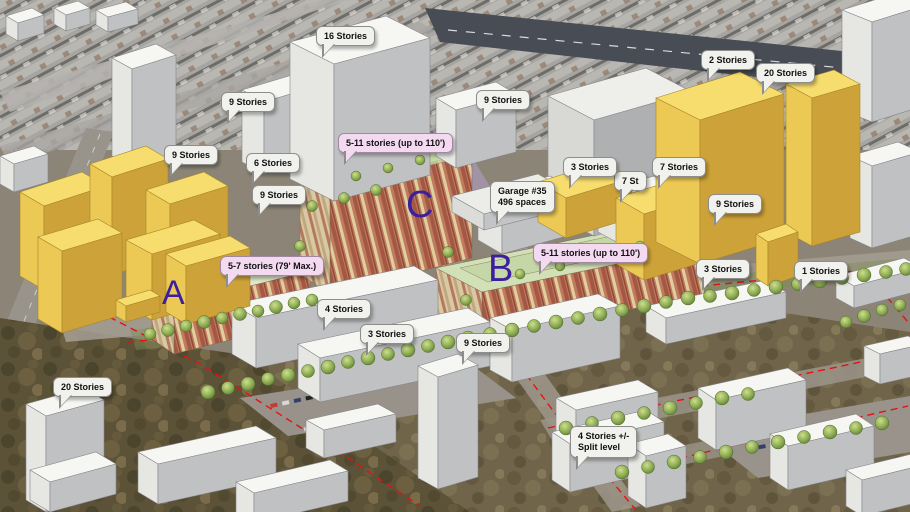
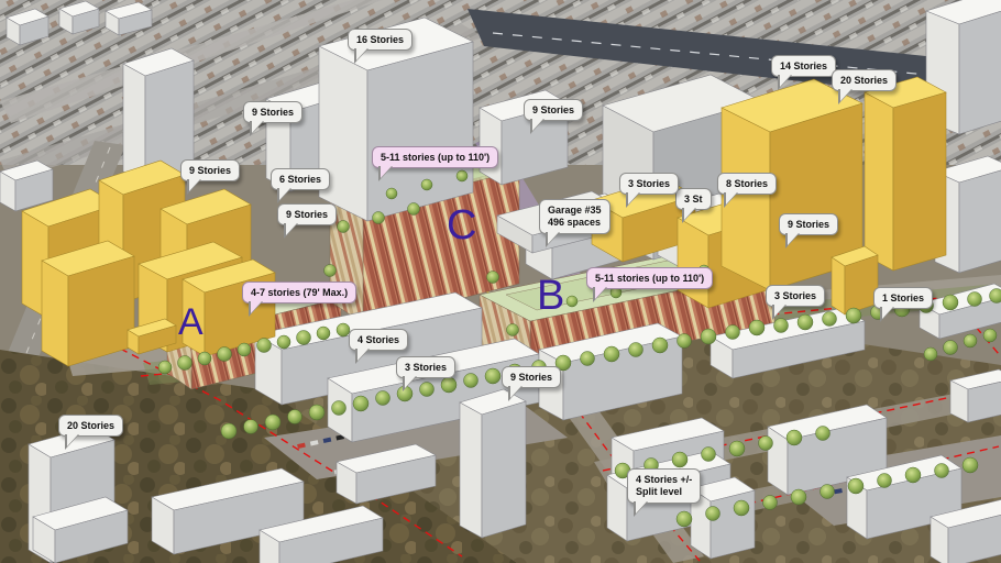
  16 Stories
  9 Stories
  9 Stories
  6 Stories
  9 Stories
  5-11 stories (up to 110')
  9 Stories
- 2 Stories
+ 14 Stories
  20 Stories
  3 Stories
- 7 St
+ 3 St
- 7 Stories
+ 8 Stories
  9 Stories
  Garage #35
  496 spaces
  5-11 stories (up to 110')
  3 Stories
  1 Stories
- 5-7 stories (79' Max.)
+ 4-7 stories (79' Max.)
  4 Stories
  3 Stories
  9 Stories
  20 Stories
  4 Stories +/-
  Split level
  A
  B
  C
